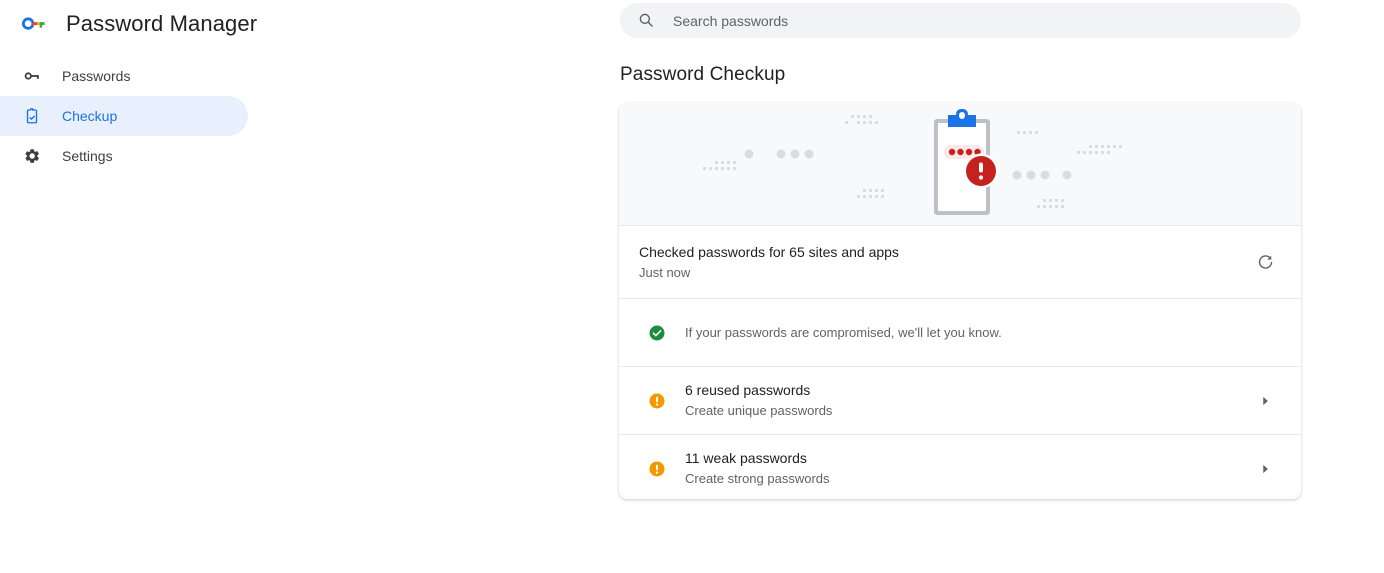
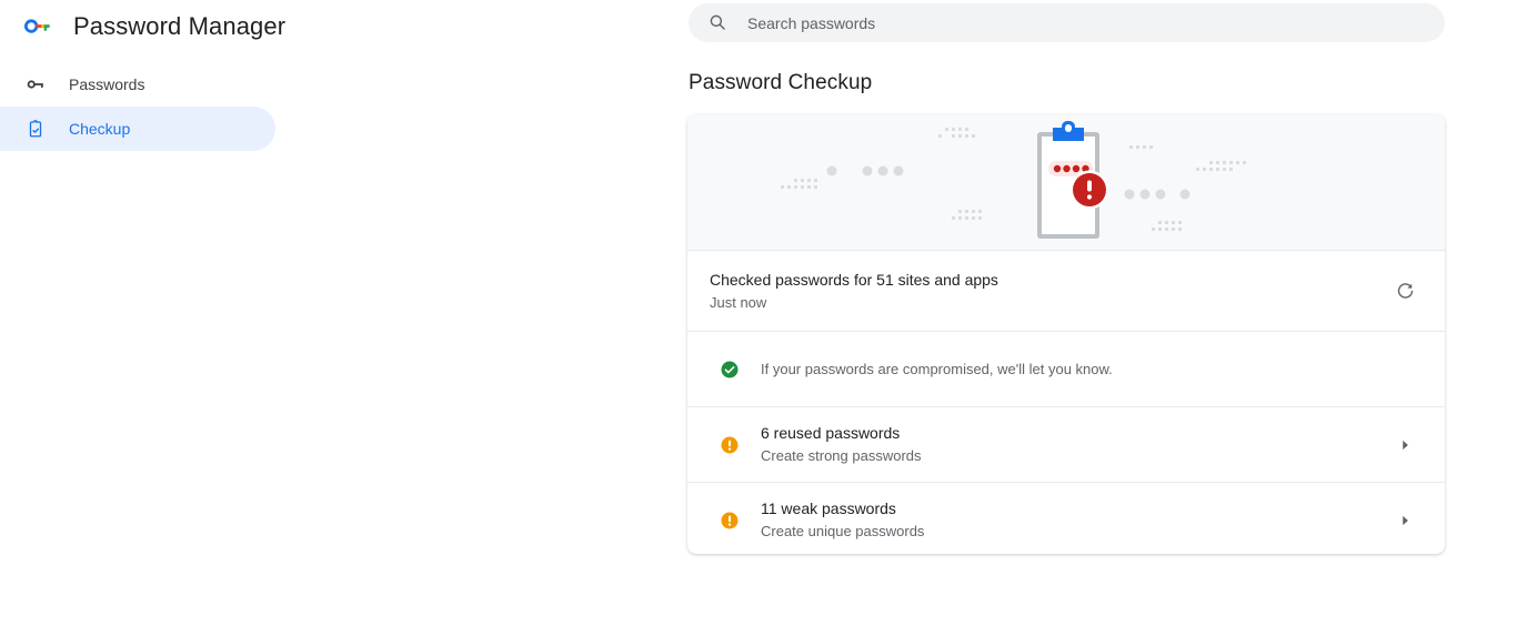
  Password Manager
  Passwords
  Checkup
- Settings
  Search passwords
  Password Checkup
- Checked passwords for 65 sites and apps
+ Checked passwords for 51 sites and apps
  Just now
  If your passwords are compromised, we'll let you know.
  6 reused passwords
- Create unique passwords
+ Create strong passwords
  11 weak passwords
- Create strong passwords
+ Create unique passwords
